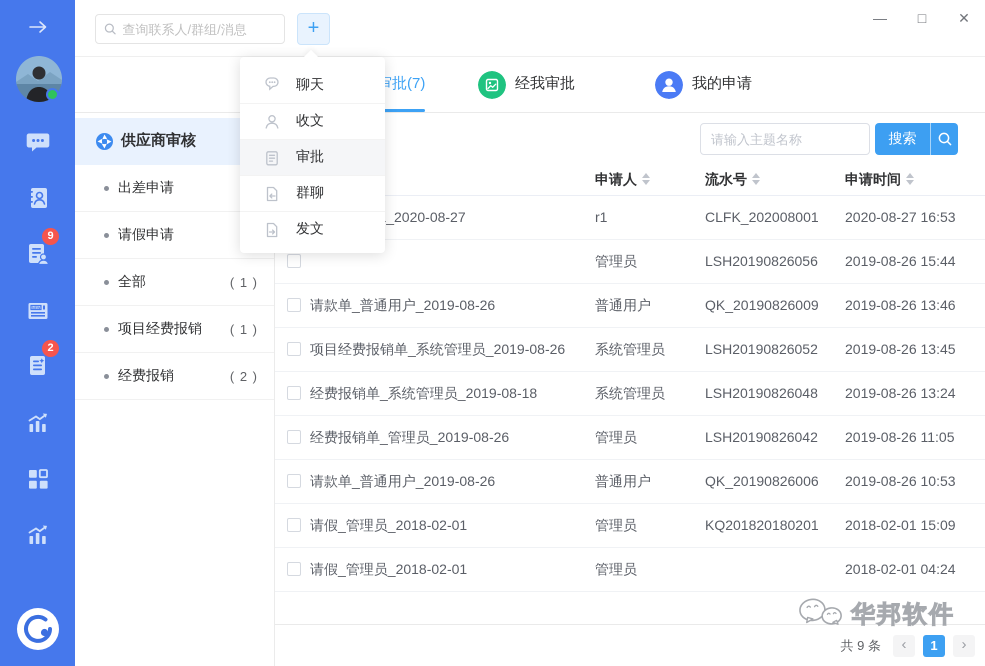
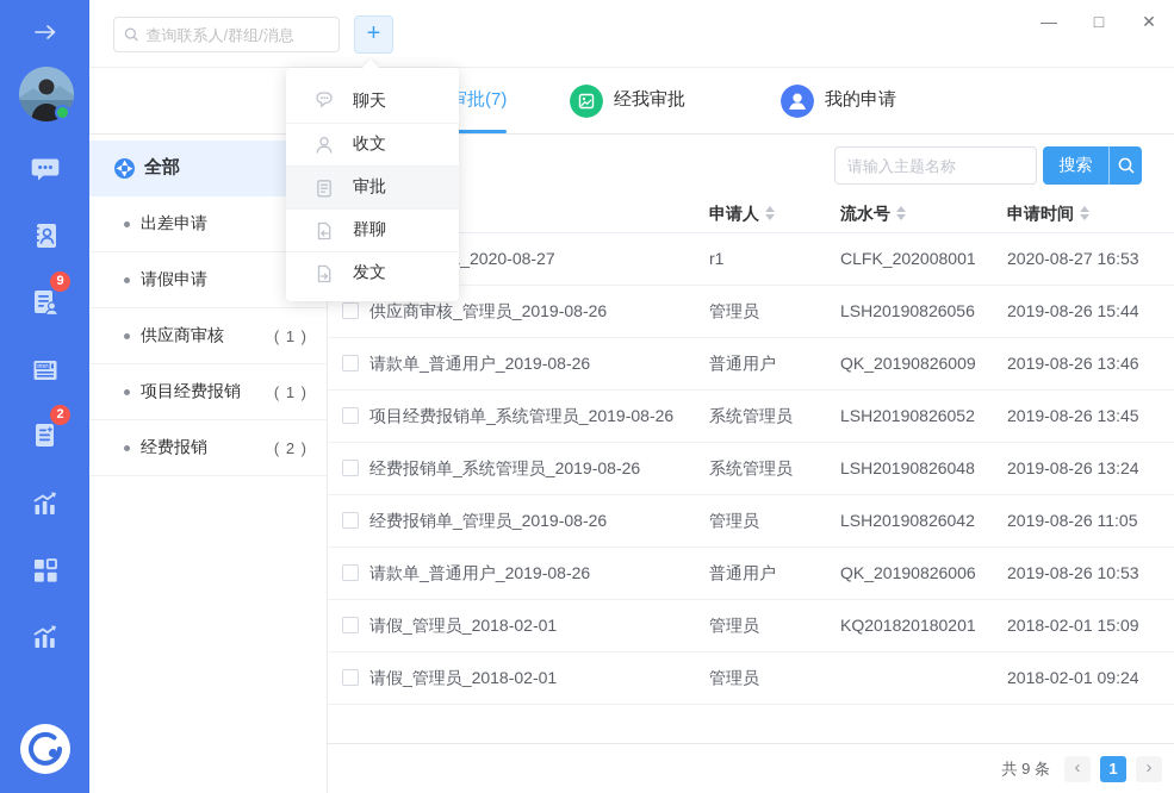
  9
  2
  查询联系人/群组/消息
  +
  —
  □
  ✕
  经我审批
  我的申请
- 供应商审核
+ 全部
  出差申请
  请假申请
- 全部
+ 供应商审核
  ( 1 )
  项目经费报销
  ( 1 )
  经费报销
  ( 2 )
  请输入主题名称
  搜索
  申请人
  流水号
  申请时间
  r1
  CLFK_202008001
  2020-08-27 16:53
+ 供应商审核_管理员_2019-08-26
  管理员
  LSH20190826056
  2019-08-26 15:44
  请款单_普通用户_2019-08-26
  普通用户
  QK_20190826009
  2019-08-26 13:46
  项目经费报销单_系统管理员_2019-08-26
  系统管理员
  LSH20190826052
  2019-08-26 13:45
- 经费报销单_系统管理员_2019-08-18
+ 经费报销单_系统管理员_2019-08-26
  系统管理员
  LSH20190826048
  2019-08-26 13:24
  经费报销单_管理员_2019-08-26
  管理员
  LSH20190826042
  2019-08-26 11:05
  请款单_普通用户_2019-08-26
  普通用户
  QK_20190826006
  2019-08-26 10:53
  请假_管理员_2018-02-01
  管理员
  KQ201820180201
  2018-02-01 15:09
  请假_管理员_2018-02-01
  管理员
- 2018-02-01 04:24
+ 2018-02-01 09:24
  共 9 条
  ‹
  1
  ›
- 华邦软件
  聊天
  收文
  审批
  群聊
  发文
